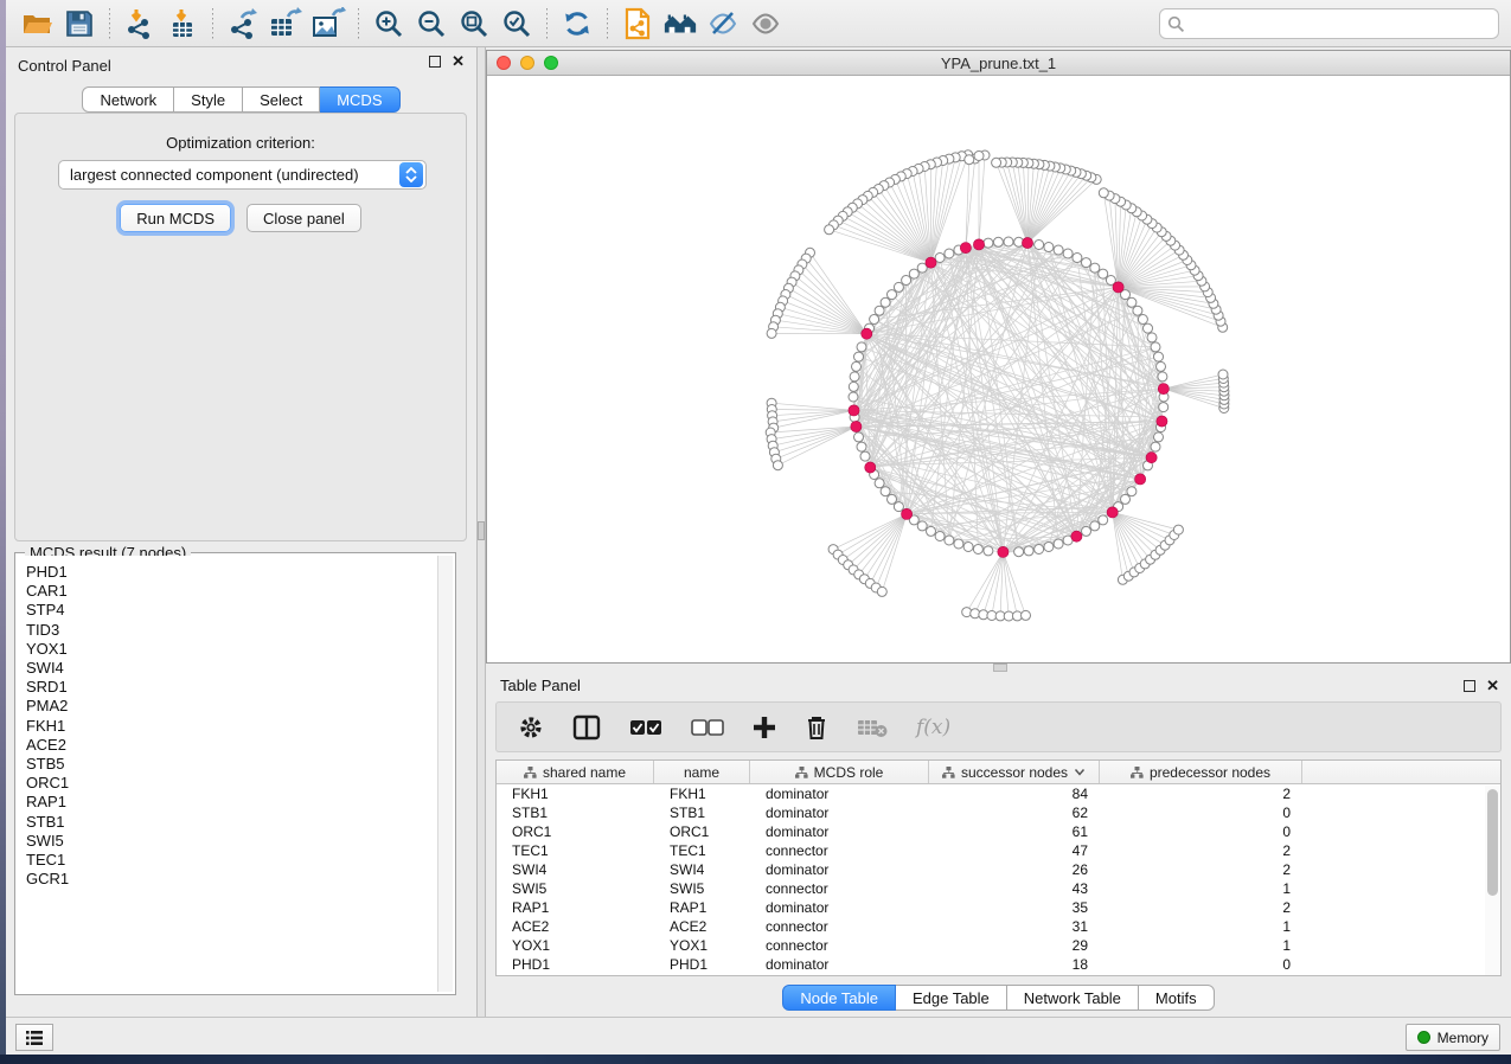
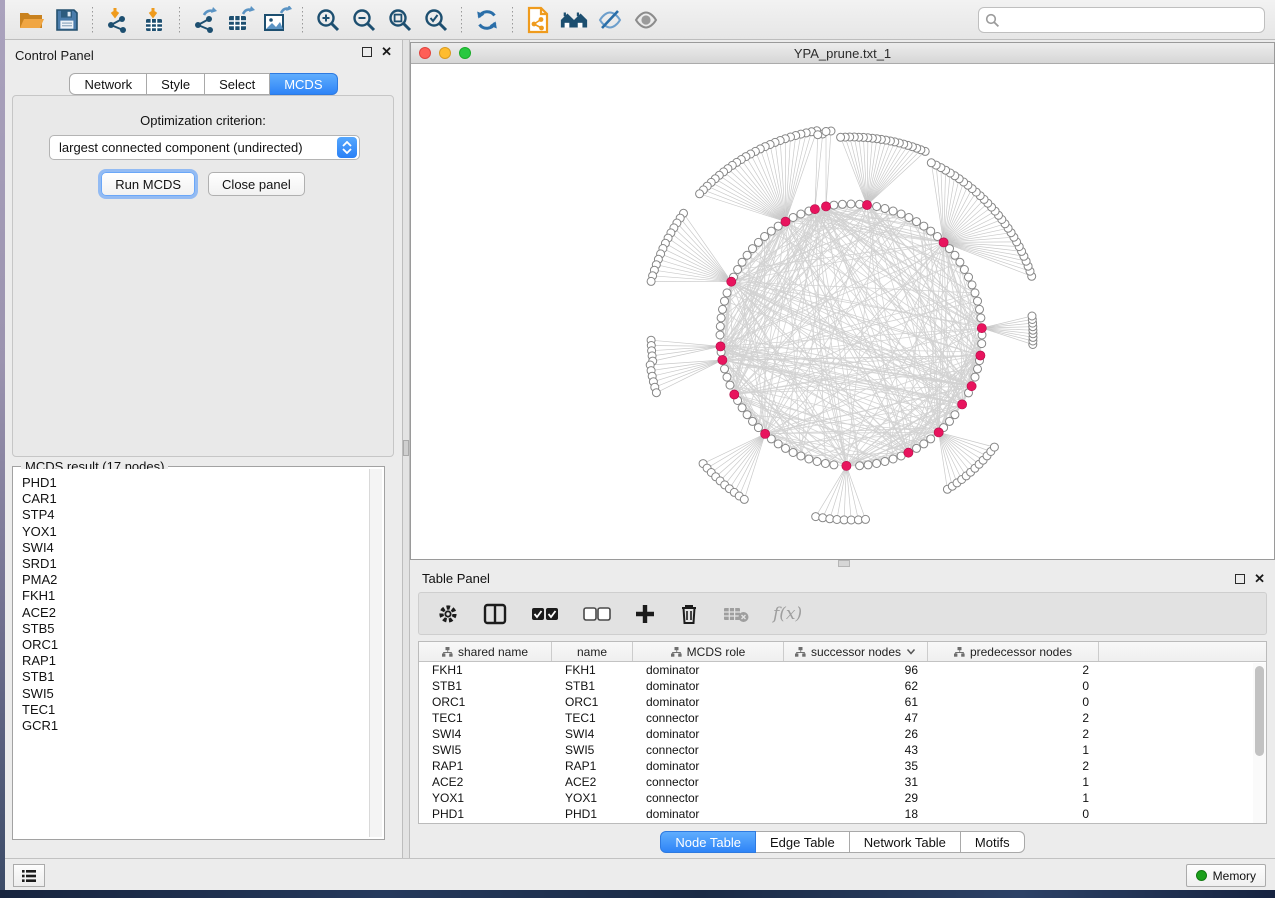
  Control Panel
  ✕
  Network
  Style
  Select
  MCDS
  Optimization criterion:
  largest connected component (undirected)
  Run MCDS
  Close panel
- MCDS result (7 nodes)
+ MCDS result (17 nodes)
  PHD1
  CAR1
  STP4
- TID3
  YOX1
  SWI4
  SRD1
  PMA2
  FKH1
  ACE2
  STB5
  ORC1
  RAP1
  STB1
  SWI5
  TEC1
  GCR1
  YPA_prune.txt_1
  Table Panel
  ✕
  f(x)
  shared name
  name
  MCDS role
  successor nodes
  predecessor nodes
  FKH1
  FKH1
  dominator
- 84
+ 96
  2
  STB1
  STB1
  dominator
  62
  0
  ORC1
  ORC1
  dominator
  61
  0
  TEC1
  TEC1
  connector
  47
  2
  SWI4
  SWI4
  dominator
  26
  2
  SWI5
  SWI5
  connector
  43
  1
  RAP1
  RAP1
  dominator
  35
  2
  ACE2
  ACE2
  connector
  31
  1
  YOX1
  YOX1
  connector
  29
  1
  PHD1
  PHD1
  dominator
  18
  0
  Node Table
  Edge Table
  Network Table
  Motifs
  Memory
